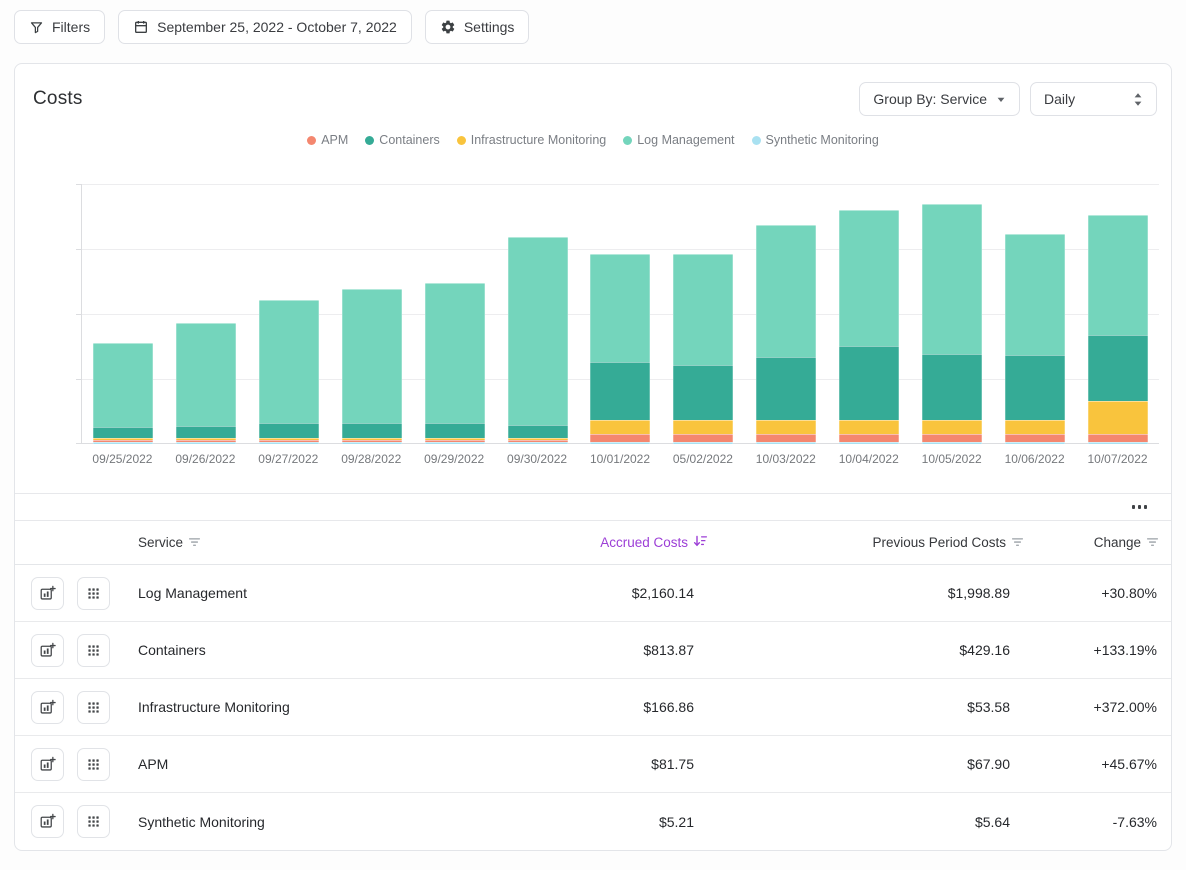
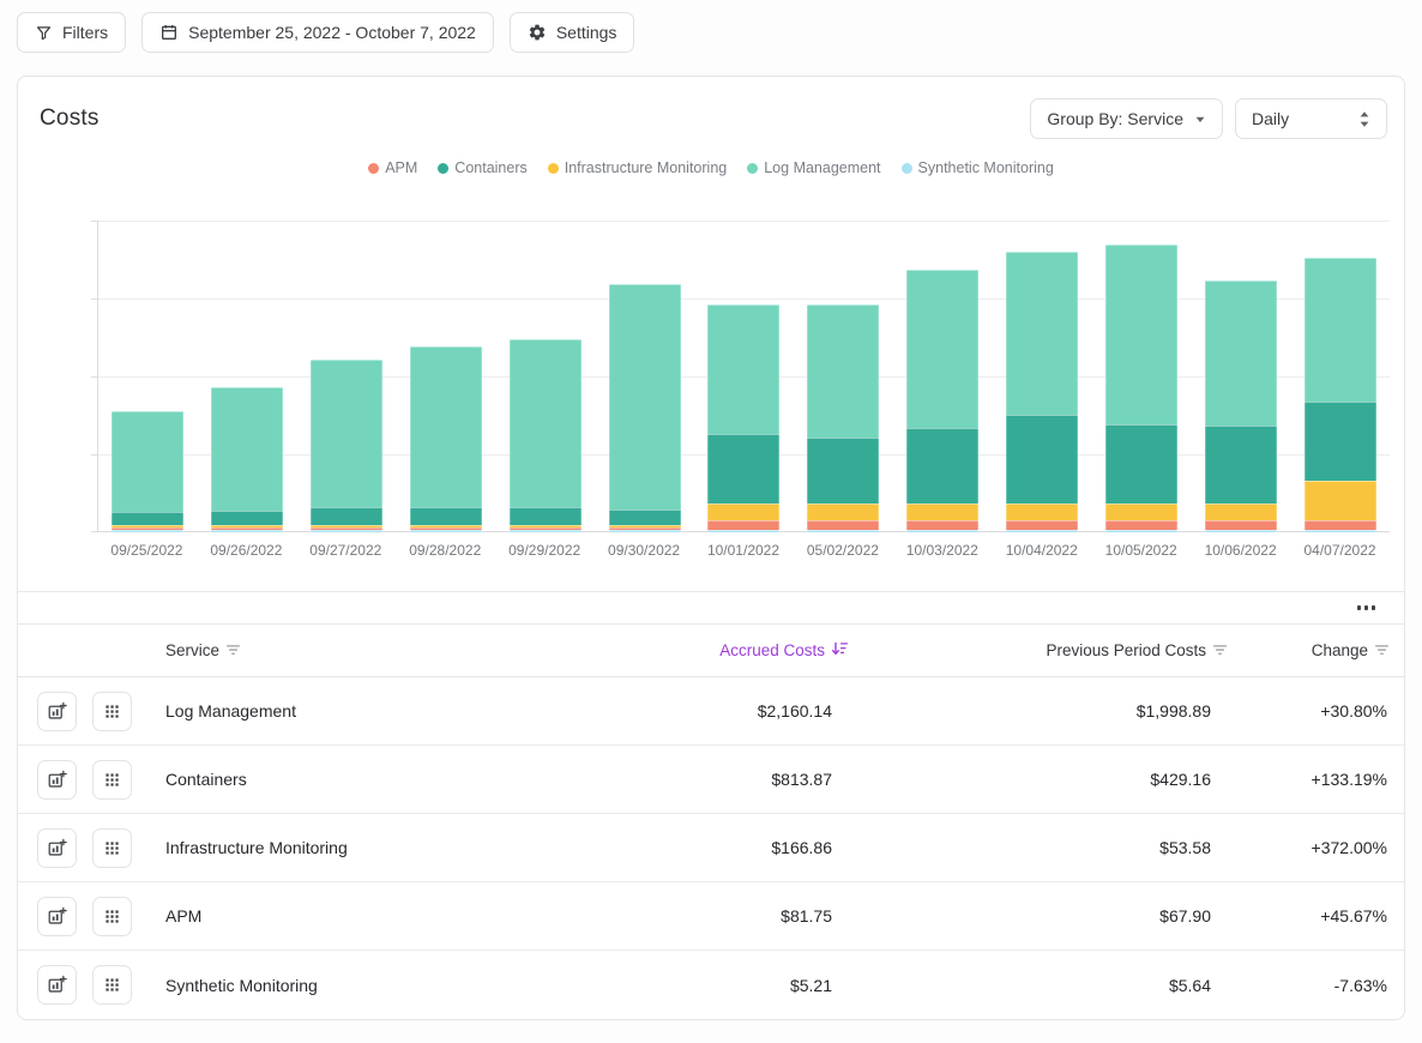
  Filters
  September 25, 2022 - October 7, 2022
  Settings
  Costs
  Group By: Service
  Daily
  APM
  Containers
  Infrastructure Monitoring
  Log Management
  Synthetic Monitoring
  09/25/2022
  09/26/2022
  09/27/2022
  09/28/2022
  09/29/2022
  09/30/2022
  10/01/2022
  05/02/2022
  10/03/2022
  10/04/2022
  10/05/2022
  10/06/2022
- 10/07/2022
+ 04/07/2022
  Service
  Accrued Costs
  Previous Period Costs
  Change
  Log Management
  $2,160.14
  $1,998.89
  +30.80%
  Containers
  $813.87
  $429.16
  +133.19%
  Infrastructure Monitoring
  $166.86
  $53.58
  +372.00%
  APM
  $81.75
  $67.90
  +45.67%
  Synthetic Monitoring
  $5.21
  $5.64
  -7.63%
